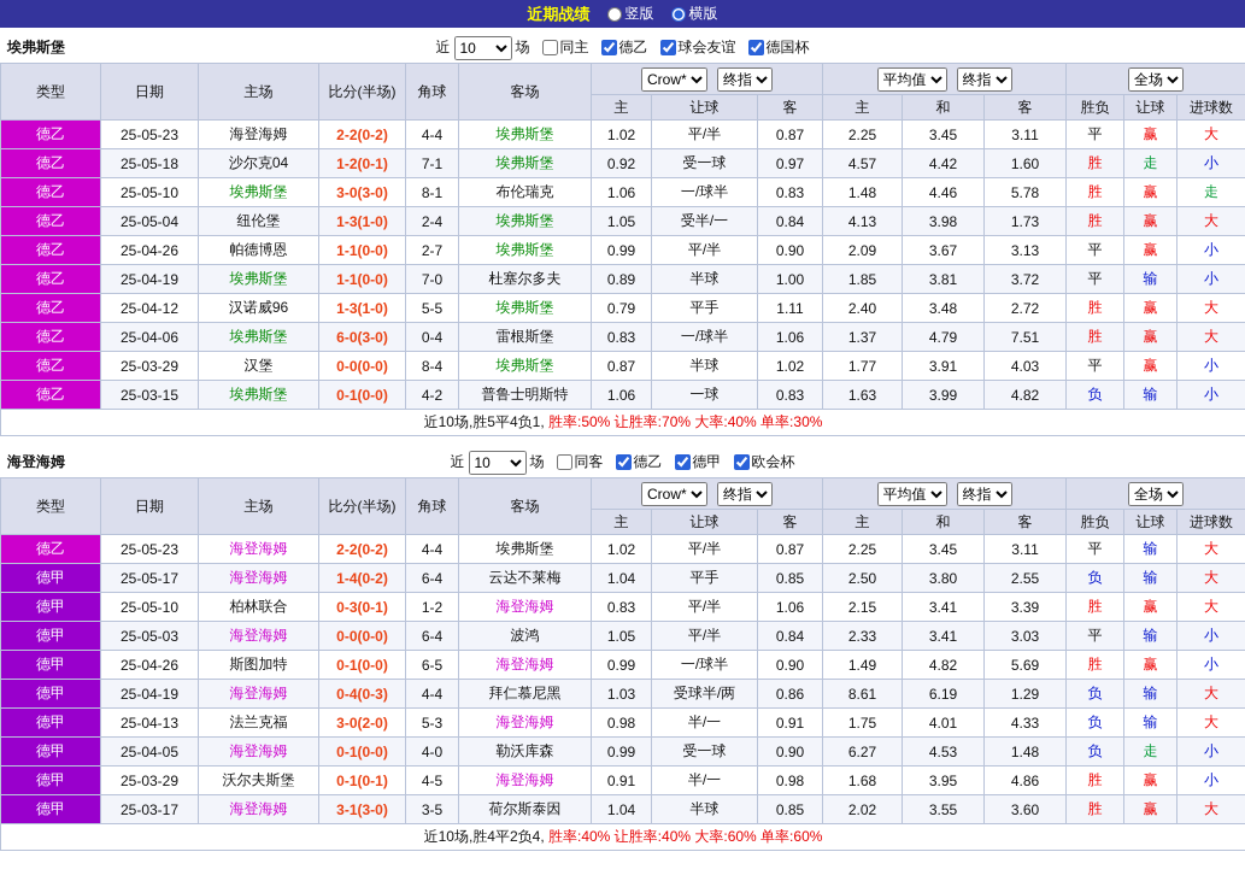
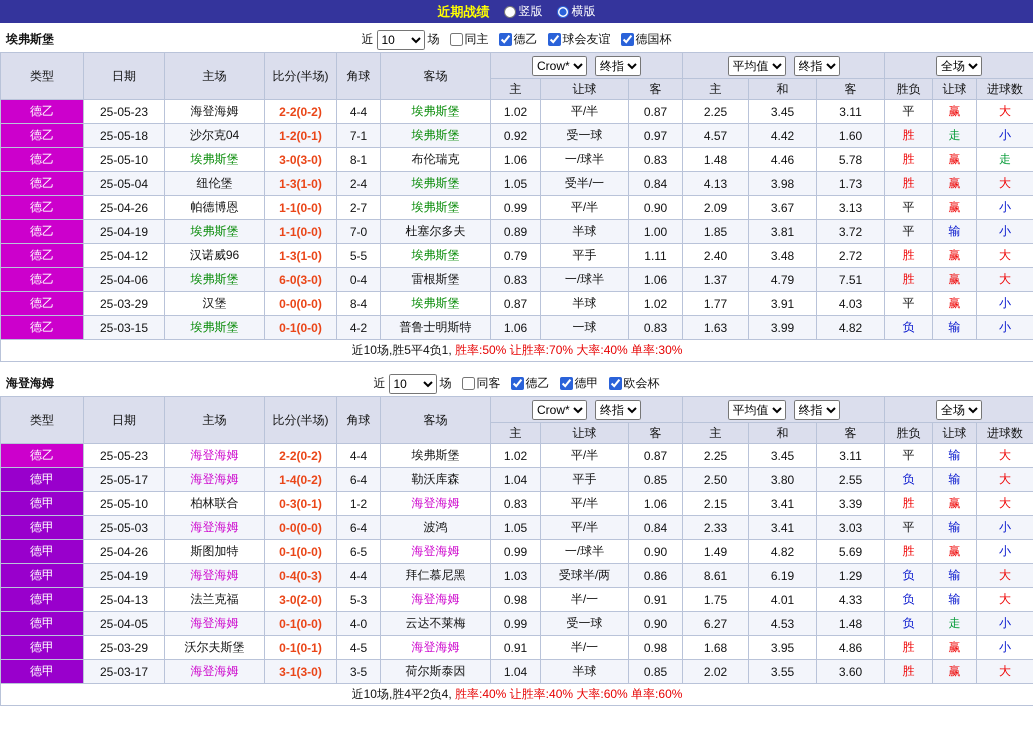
  近期战绩
  竖版
  横版
  埃弗斯堡
  近
  10
  场
  同主
  德乙
  球会友谊
  德国杯
  类型	日期	主场	比分(半场)	角球	客场	Crow* 终指	平均值 终指	全场
  主	让球	客	主	和	客	胜负	让球	进球数
  德乙	25-05-23	海登海姆	2-2(0-2)	4-4	埃弗斯堡	1.02	平/半	0.87	2.25	3.45	3.11	平	赢	大
  德乙	25-05-18	沙尔克04	1-2(0-1)	7-1	埃弗斯堡	0.92	受一球	0.97	4.57	4.42	1.60	胜	走	小
  德乙	25-05-10	埃弗斯堡	3-0(3-0)	8-1	布伦瑞克	1.06	一/球半	0.83	1.48	4.46	5.78	胜	赢	走
  德乙	25-05-04	纽伦堡	1-3(1-0)	2-4	埃弗斯堡	1.05	受半/一	0.84	4.13	3.98	1.73	胜	赢	大
  德乙	25-04-26	帕德博恩	1-1(0-0)	2-7	埃弗斯堡	0.99	平/半	0.90	2.09	3.67	3.13	平	赢	小
  德乙	25-04-19	埃弗斯堡	1-1(0-0)	7-0	杜塞尔多夫	0.89	半球	1.00	1.85	3.81	3.72	平	输	小
  德乙	25-04-12	汉诺威96	1-3(1-0)	5-5	埃弗斯堡	0.79	平手	1.11	2.40	3.48	2.72	胜	赢	大
  德乙	25-04-06	埃弗斯堡	6-0(3-0)	0-4	雷根斯堡	0.83	一/球半	1.06	1.37	4.79	7.51	胜	赢	大
  德乙	25-03-29	汉堡	0-0(0-0)	8-4	埃弗斯堡	0.87	半球	1.02	1.77	3.91	4.03	平	赢	小
  德乙	25-03-15	埃弗斯堡	0-1(0-0)	4-2	普鲁士明斯特	1.06	一球	0.83	1.63	3.99	4.82	负	输	小
  近10场,胜5平4负1, 胜率:50% 让胜率:70% 大率:40% 单率:30%
  海登海姆
  近
  10
  场
  同客
  德乙
  德甲
  欧会杯
  类型	日期	主场	比分(半场)	角球	客场	Crow* 终指	平均值 终指	全场
  主	让球	客	主	和	客	胜负	让球	进球数
  德乙	25-05-23	海登海姆	2-2(0-2)	4-4	埃弗斯堡	1.02	平/半	0.87	2.25	3.45	3.11	平	输	大
- 德甲	25-05-17	海登海姆	1-4(0-2)	6-4	云达不莱梅	1.04	平手	0.85	2.50	3.80	2.55	负	输	大
+ 德甲	25-05-17	海登海姆	1-4(0-2)	6-4	勒沃库森	1.04	平手	0.85	2.50	3.80	2.55	负	输	大
  德甲	25-05-10	柏林联合	0-3(0-1)	1-2	海登海姆	0.83	平/半	1.06	2.15	3.41	3.39	胜	赢	大
  德甲	25-05-03	海登海姆	0-0(0-0)	6-4	波鸿	1.05	平/半	0.84	2.33	3.41	3.03	平	输	小
  德甲	25-04-26	斯图加特	0-1(0-0)	6-5	海登海姆	0.99	一/球半	0.90	1.49	4.82	5.69	胜	赢	小
  德甲	25-04-19	海登海姆	0-4(0-3)	4-4	拜仁慕尼黑	1.03	受球半/两	0.86	8.61	6.19	1.29	负	输	大
  德甲	25-04-13	法兰克福	3-0(2-0)	5-3	海登海姆	0.98	半/一	0.91	1.75	4.01	4.33	负	输	大
- 德甲	25-04-05	海登海姆	0-1(0-0)	4-0	勒沃库森	0.99	受一球	0.90	6.27	4.53	1.48	负	走	小
+ 德甲	25-04-05	海登海姆	0-1(0-0)	4-0	云达不莱梅	0.99	受一球	0.90	6.27	4.53	1.48	负	走	小
  德甲	25-03-29	沃尔夫斯堡	0-1(0-1)	4-5	海登海姆	0.91	半/一	0.98	1.68	3.95	4.86	胜	赢	小
  德甲	25-03-17	海登海姆	3-1(3-0)	3-5	荷尔斯泰因	1.04	半球	0.85	2.02	3.55	3.60	胜	赢	大
  近10场,胜4平2负4, 胜率:40% 让胜率:40% 大率:60% 单率:60%
